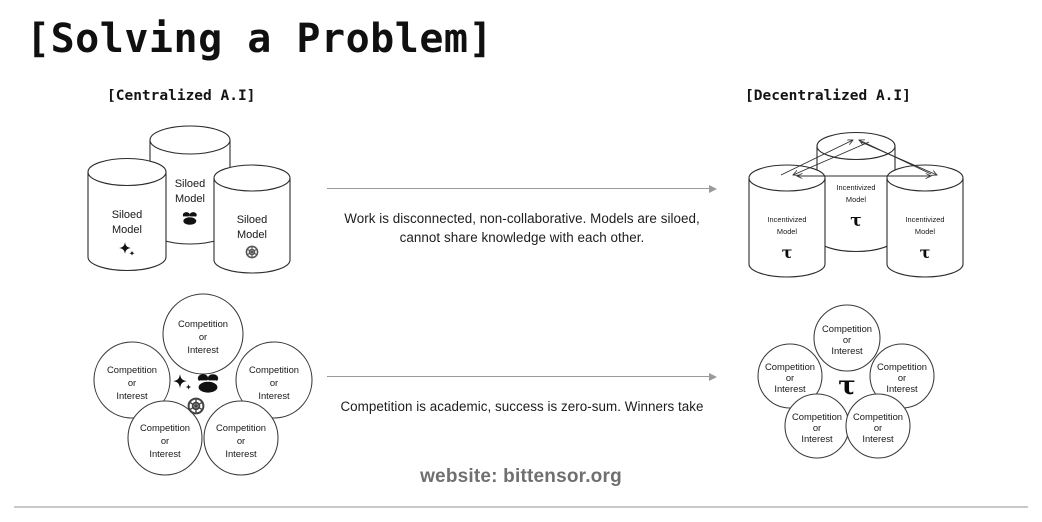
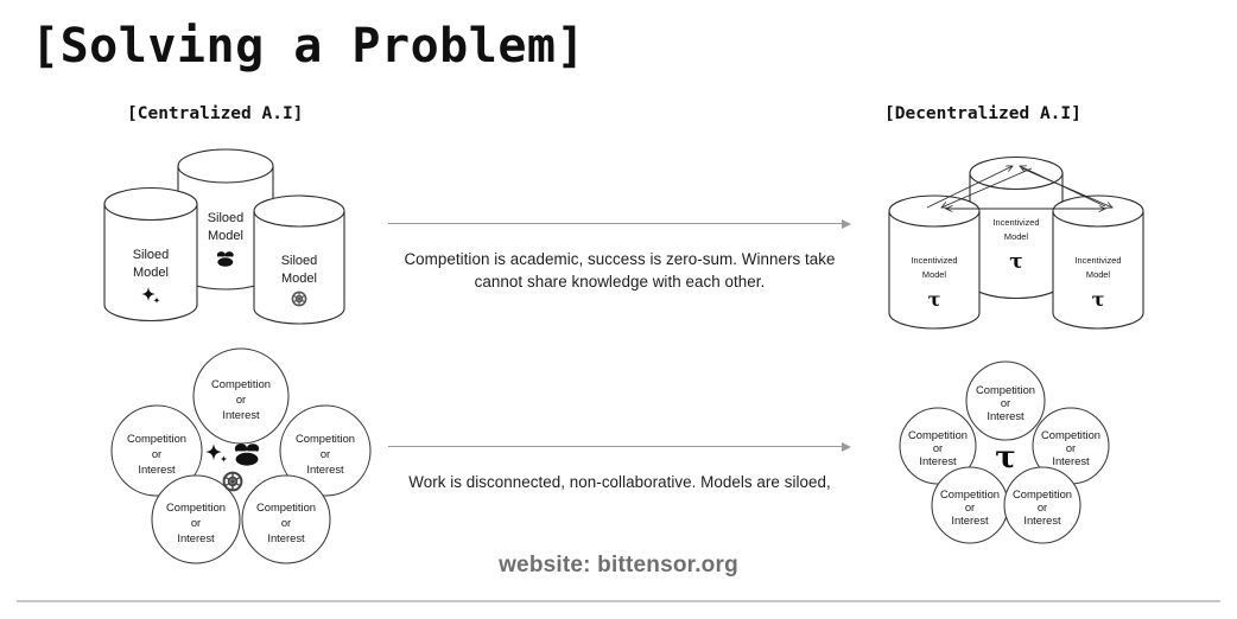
  [Solving a Problem]
  [Centralized A.I]
  [Decentralized A.I]
  Siloed
  Model
  Siloed
  Model
  Siloed
  Model
  Incentivized
  Model
  τ
  Incentivized
  Model
  τ
  Incentivized
  Model
  τ
- Work is disconnected, non-collaborative. Models are siloed,
+ Competition is academic, success is zero-sum. Winners take
  cannot share knowledge with each other.
- Competition is academic, success is zero-sum. Winners take
+ Work is disconnected, non-collaborative. Models are siloed,
  Competition
  or
  Interest
  Competition
  or
  Interest
  Competition
  or
  Interest
  Competition
  or
  Interest
  Competition
  or
  Interest
  Competition
  or
  Interest
  Competition
  or
  Interest
  Competition
  or
  Interest
  Competition
  or
  Interest
  Competition
  or
  Interest
  τ
  website: bittensor.org
